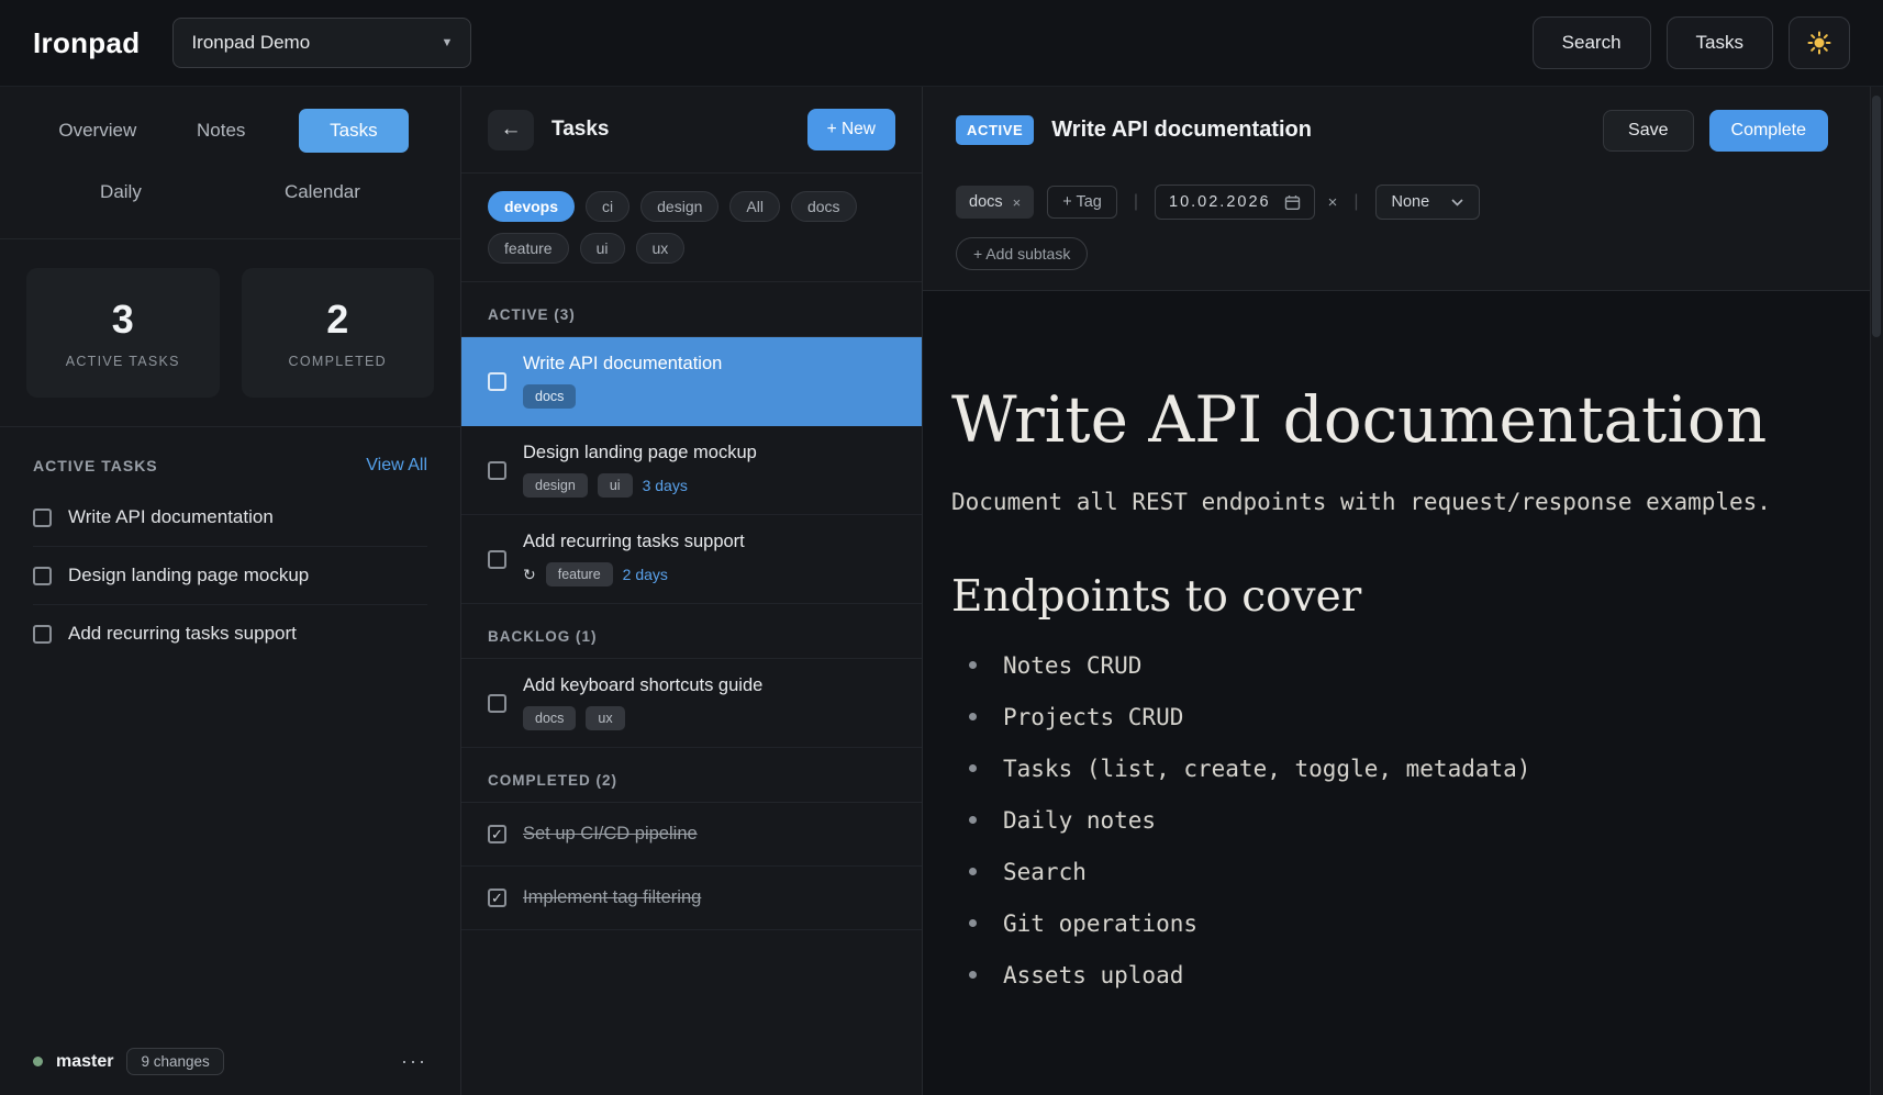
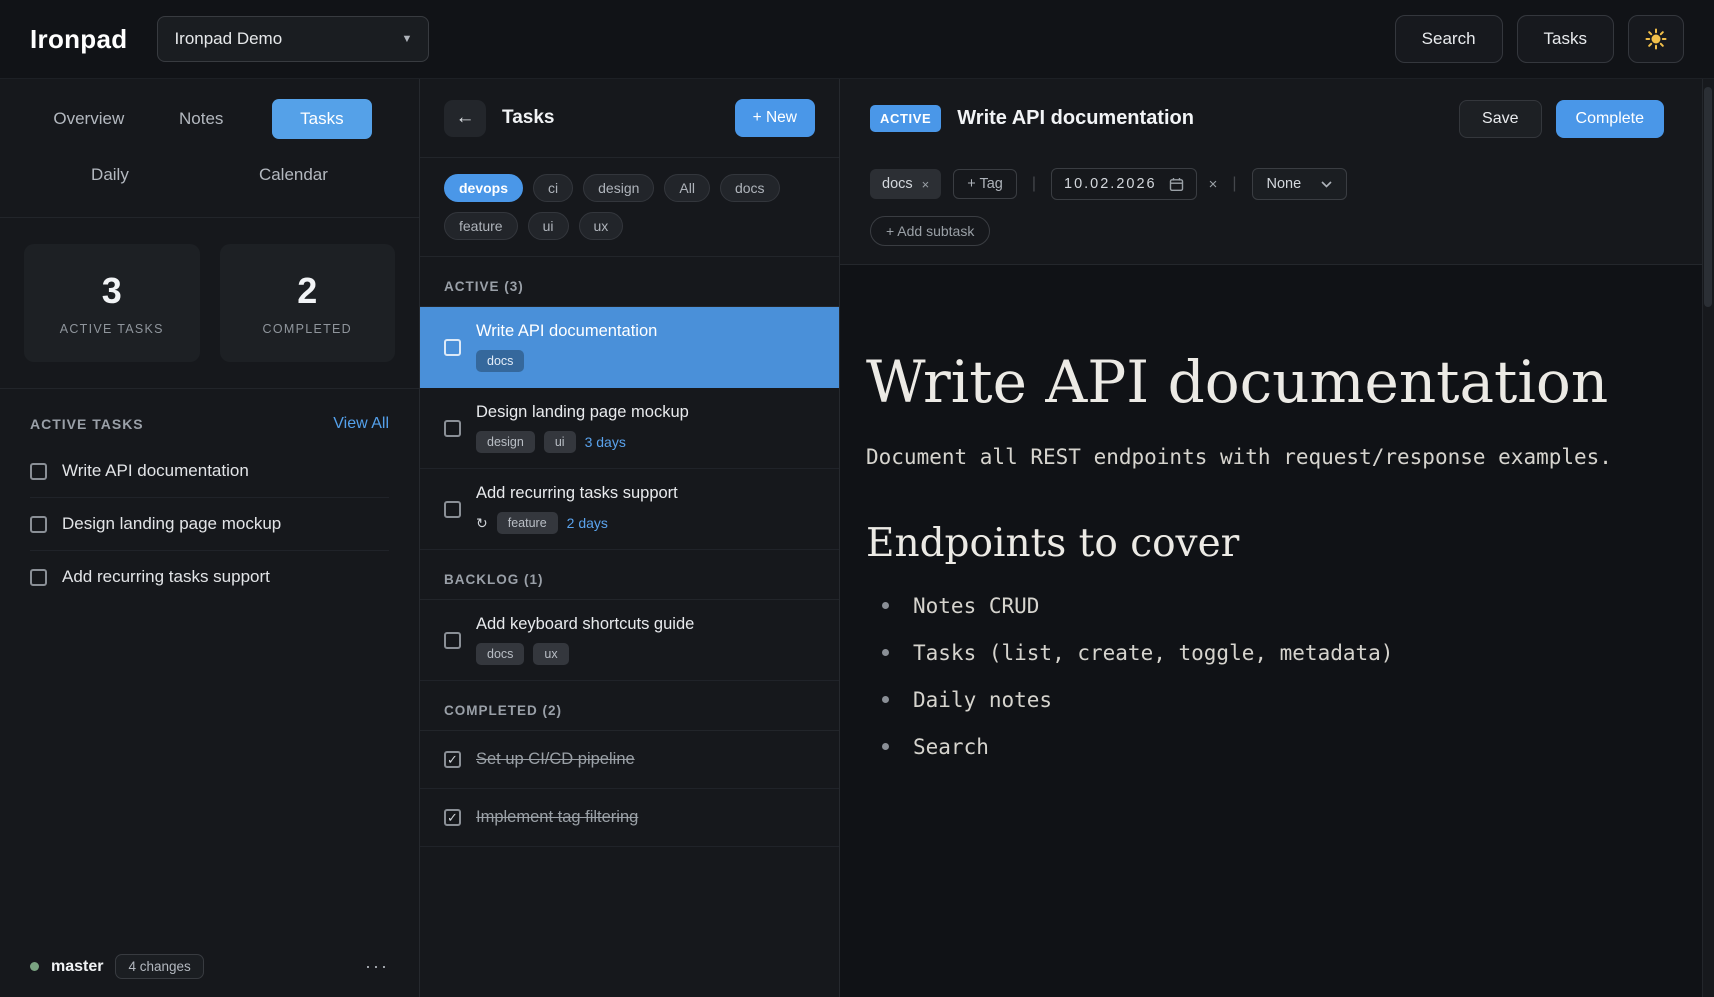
  Ironpad
  Ironpad Demo
  ▼
  Search
  Tasks
  Overview
  Notes
  Tasks
  Daily
  Calendar
  3
  ACTIVE TASKS
  2
  COMPLETED
  ACTIVE TASKS
  View All
  Write API documentation
  Design landing page mockup
  Add recurring tasks support
  master
- 9 changes
+ 4 changes
  ···
  ←
  Tasks
  + New
  devops
  ci
  design
  All
  docs
  feature
  ui
  ux
  ACTIVE (3)
  Write API documentation
  docs
  Design landing page mockup
  design
  ui
  3 days
  Add recurring tasks support
  ↻
  feature
  2 days
  BACKLOG (1)
  Add keyboard shortcuts guide
  docs
  ux
  COMPLETED (2)
  Set up CI/CD pipeline
  Implement tag filtering
  ACTIVE
  Write API documentation
  Save
  Complete
  docs
  ×
  + Tag
  |
  10.02.2026
  ×
  |
  None
  + Add subtask
  Write API documentation
  Document all REST endpoints with request/response examples.
  Endpoints to cover
  Notes CRUD
- Projects CRUD
  Tasks (list, create, toggle, metadata)
  Daily notes
  Search
- Git operations
- Assets upload
